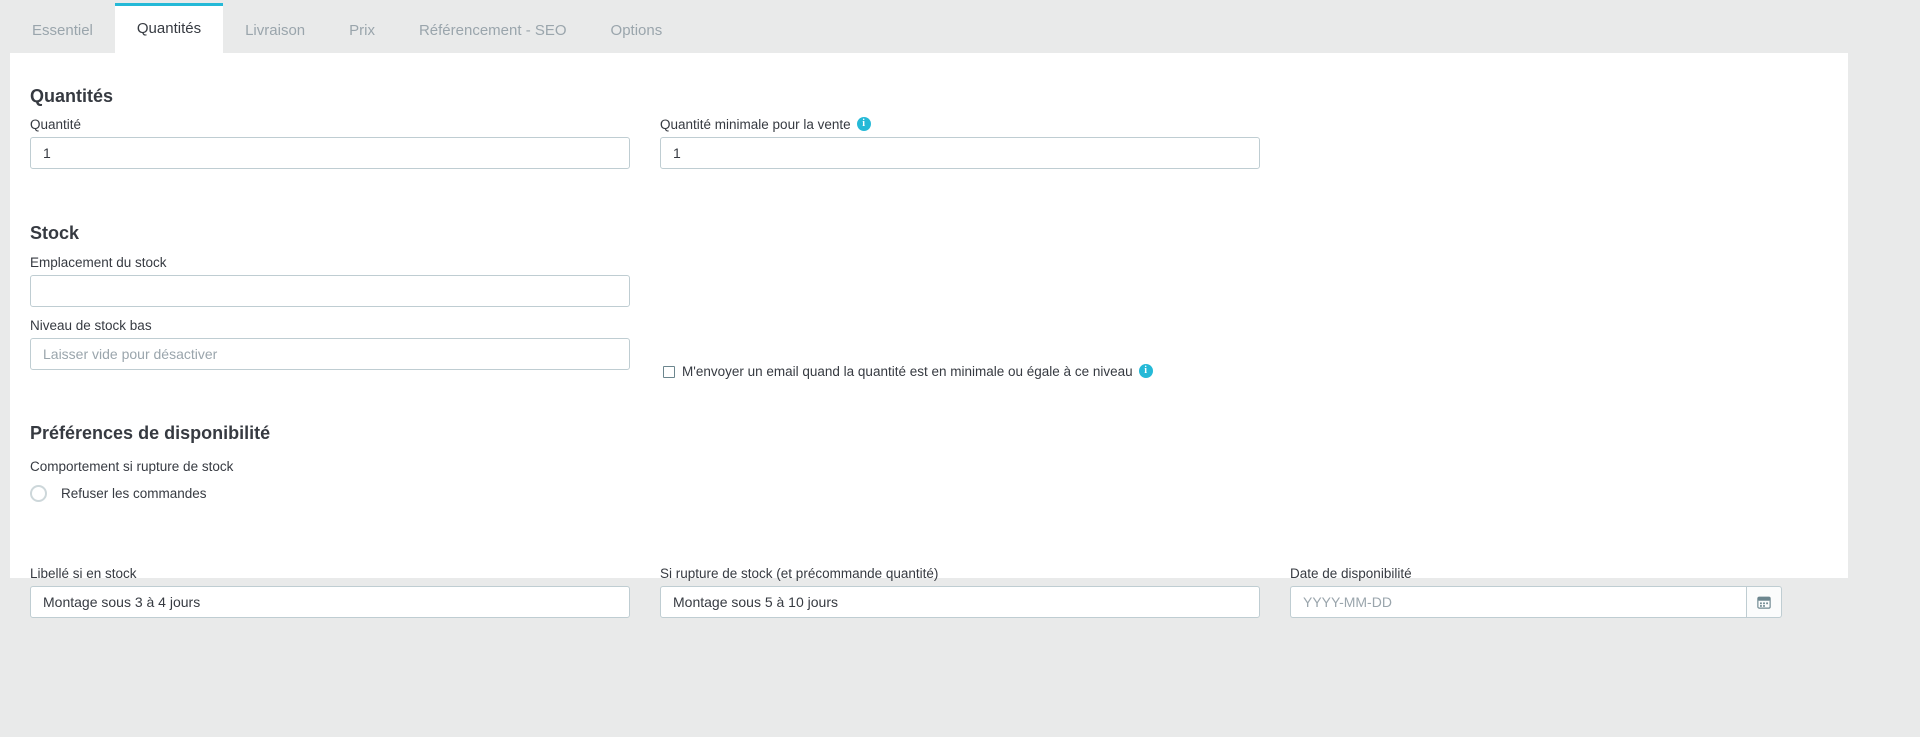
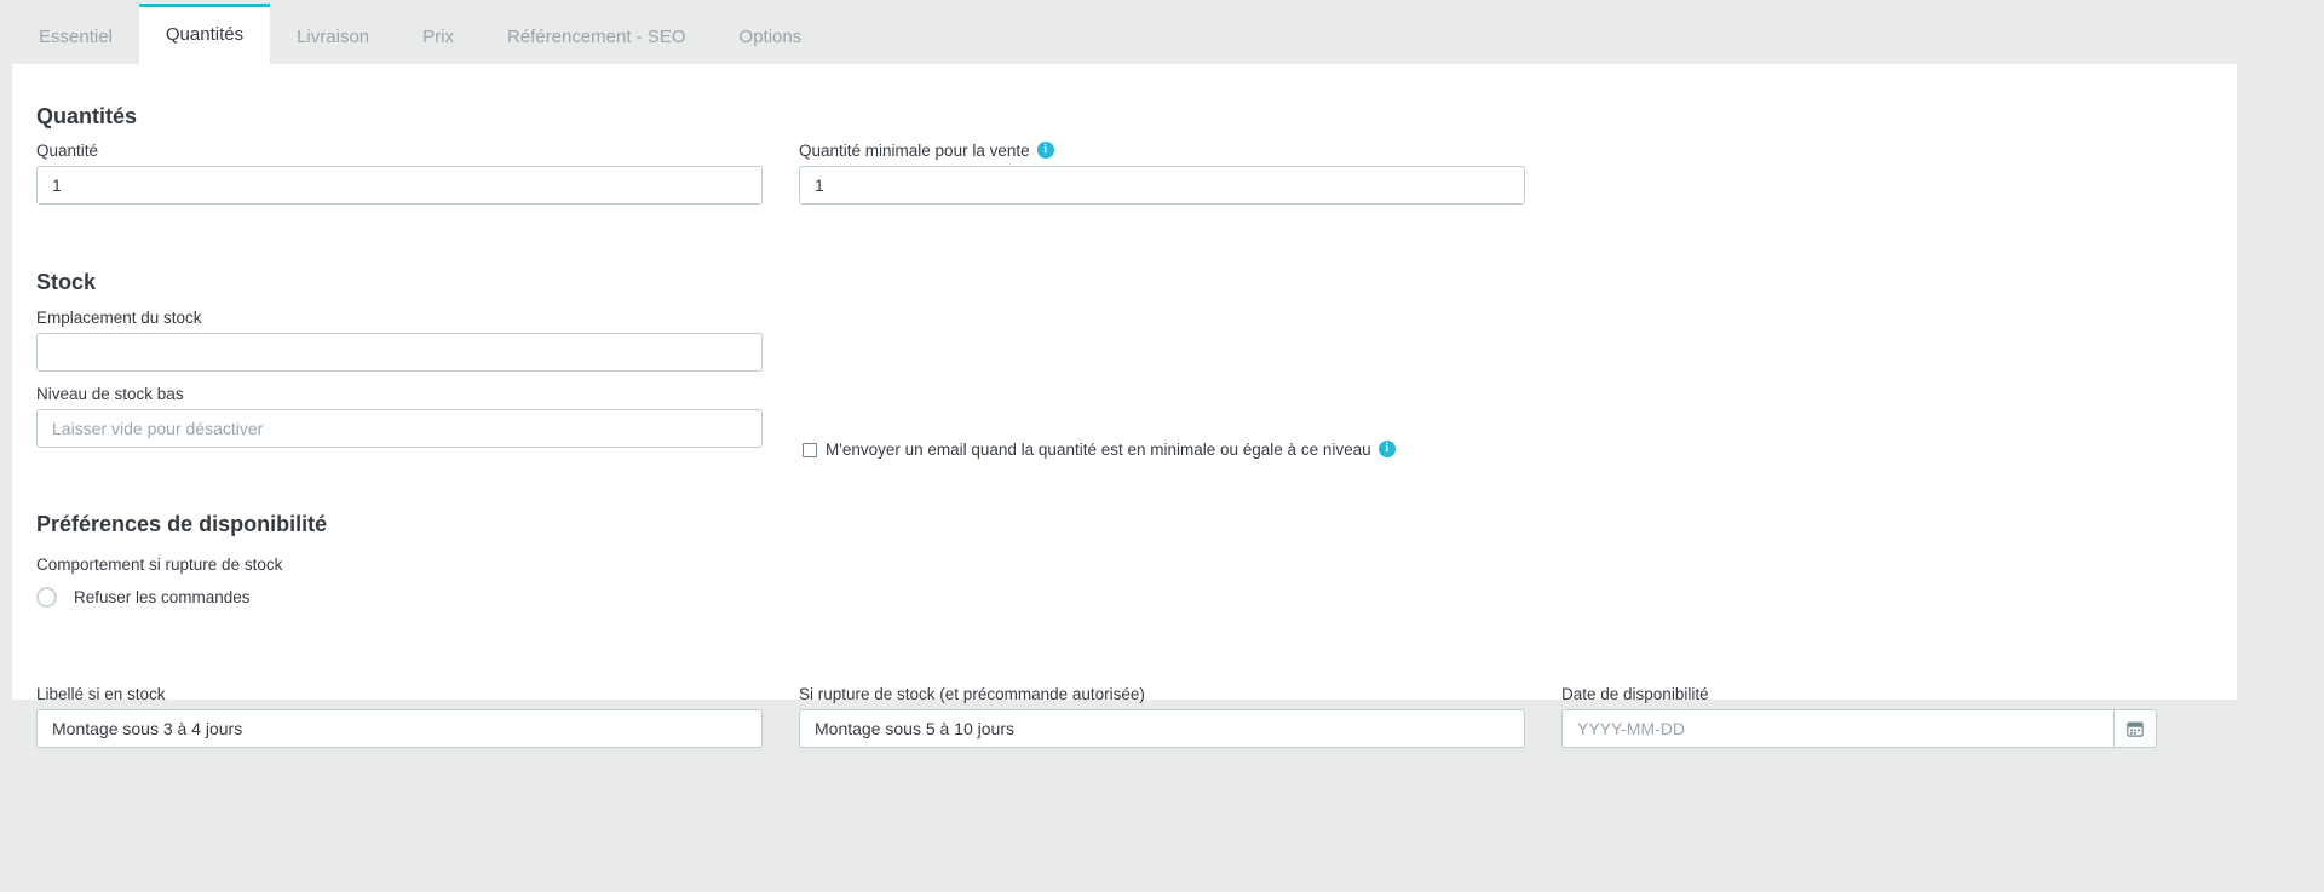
  Essentiel
  Quantités
  Livraison
  Prix
  Référencement - SEO
  Options
  Quantités
  Quantité
  1
  Quantité minimale pour la vente i
  1
  Stock
  Emplacement du stock
  Niveau de stock bas
  Laisser vide pour désactiver
  M'envoyer un email quand la quantité est en minimale ou égale à ce niveau
  i
  Préférences de disponibilité
  Comportement si rupture de stock
  Refuser les commandes
  Libellé si en stock
  Montage sous 3 à 4 jours
- Si rupture de stock (et précommande quantité)
+ Si rupture de stock (et précommande autorisée)
  Montage sous 5 à 10 jours
  Date de disponibilité
  YYYY-MM-DD
